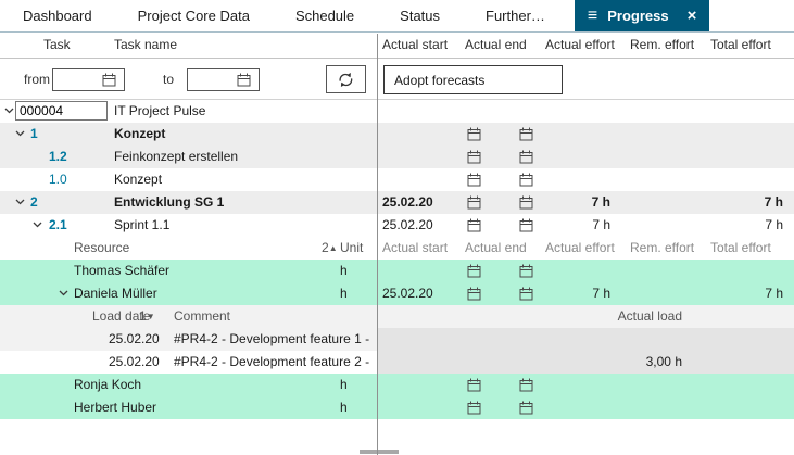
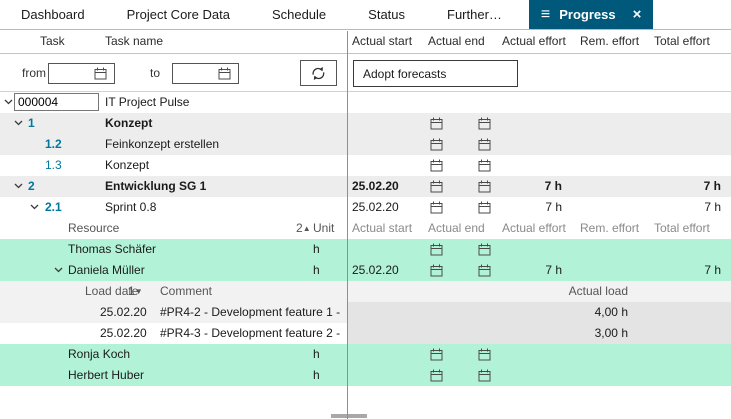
  Dashboard
  Project Core Data
  Schedule
  Status
  Further…
  ≡
  Progress
  ×
  Task
  Task name
  Actual start
  Actual end
  Actual effort
  Rem. effort
  Total effort
  from
  to
  Adopt forecasts
  000004
  IT Project Pulse
  1
  Konzept
  1.2
  Feinkonzept erstellen
- 1.0
+ 1.3
  Konzept
  2
  Entwicklung SG 1
  25.02.20
  7 h
  7 h
  2.1
- Sprint 1.1
+ Sprint 0.8
  25.02.20
  7 h
  7 h
  Resource
  2▲
  Unit
  Actual start
  Actual end
  Actual effort
  Rem. effort
  Total effort
  Thomas Schäfer
  h
  Daniela Müller
  h
  25.02.20
  7 h
  7 h
  Load date
  1▼
  Comment
  Actual load
  25.02.20
  #PR4-2 - Development feature 1 -
+ 4,00 h
  25.02.20
- #PR4-2 - Development feature 2 -
+ #PR4-3 - Development feature 2 -
  3,00 h
  Ronja Koch
  h
  Herbert Huber
  h
